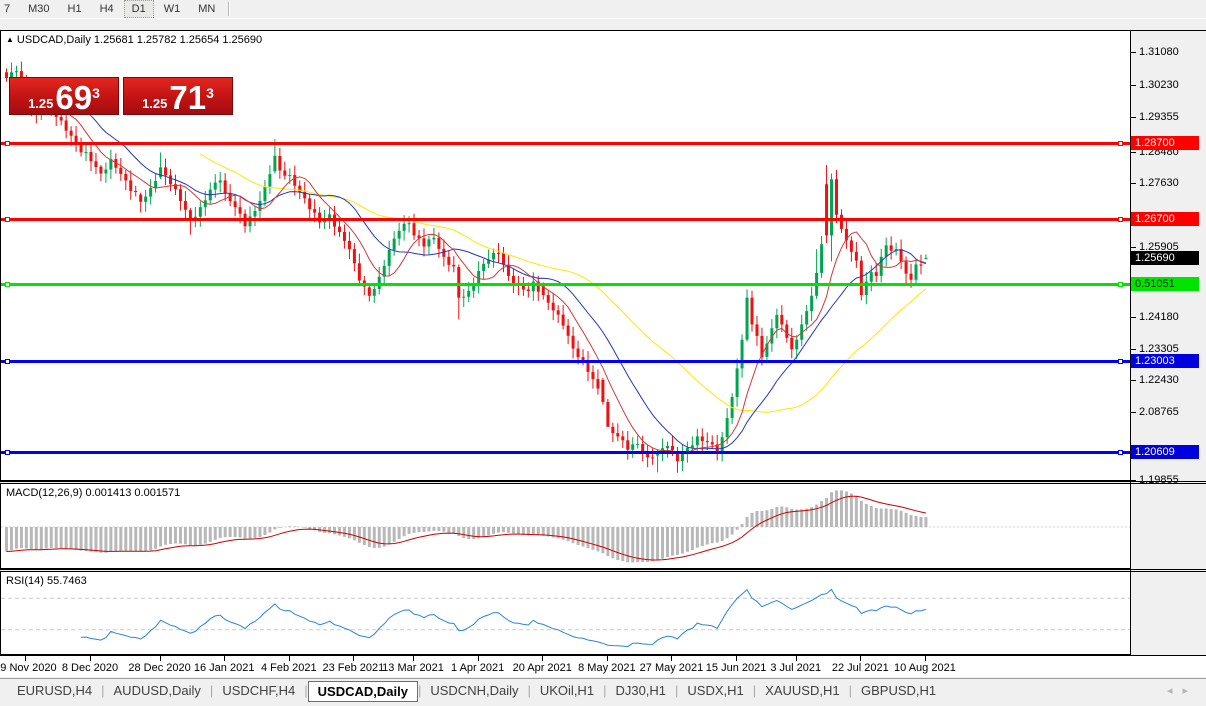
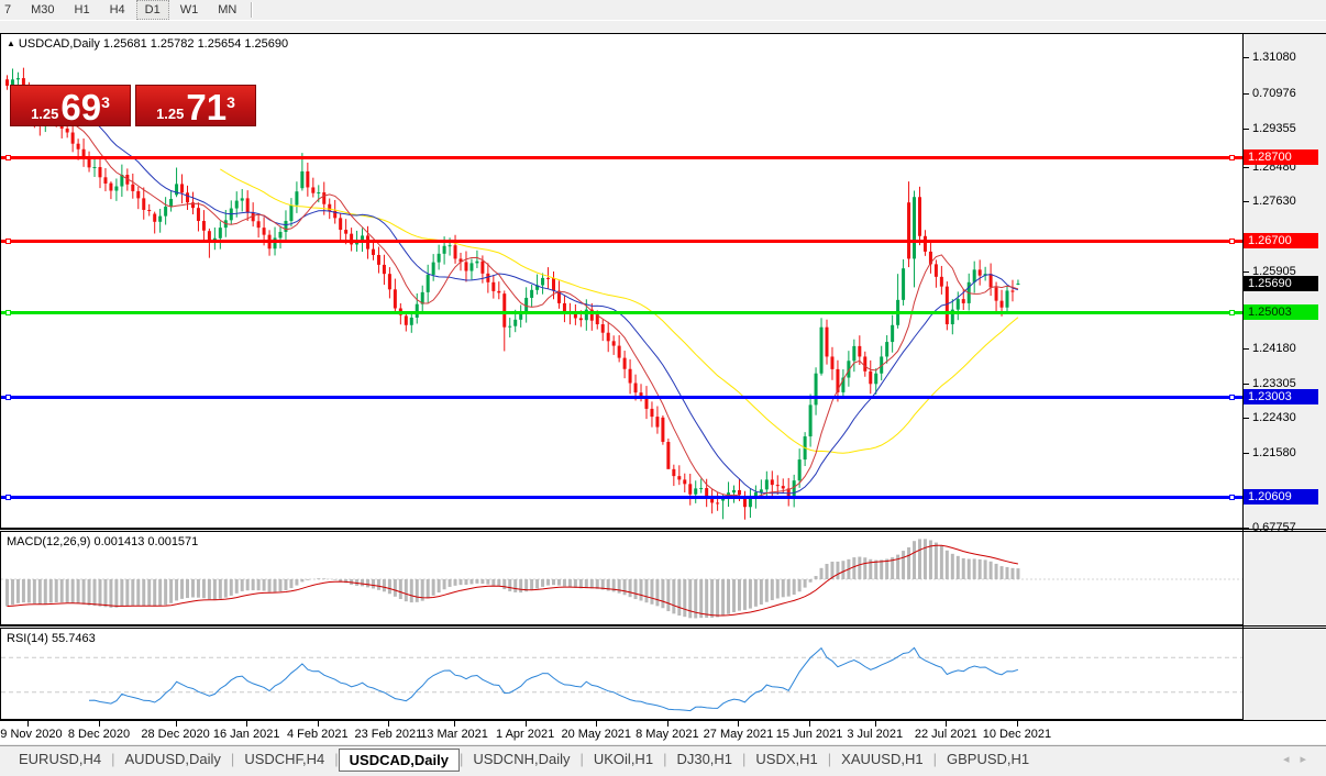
  7
  M30
  H1
  H4
  D1
  W1
  MN
  ▲ USDCAD,Daily 1.25681 1.25782 1.25654 1.25690
  1.25
  69
  3
  1.25
  71
  3
  MACD(12,26,9) 0.001413 0.001571
  RSI(14) 55.7463
  9 Nov 2020
  8 Dec 2020
  28 Dec 2020
  16 Jan 2021
  4 Feb 2021
  23 Feb 2021
  13 Mar 2021
  1 Apr 2021
- 20 Apr 2021
+ 20 May 2021
  8 May 2021
  27 May 2021
  15 Jun 2021
  3 Jul 2021
  22 Jul 2021
- 10 Aug 2021
+ 10 Dec 2021
  1.31080
- 1.30230
+ 0.70976
  1.29355
  1.28480
  1.27630
  1.25905
  1.24180
  1.23305
  1.22430
- 2.08765
+ 1.21580
- 1.19855
+ 0.67757
  1.28700
  1.26700
  1.25690
- 0.51051
+ 1.25003
  1.23003
  1.20609
  EURUSD,H4
  |
  AUDUSD,Daily
  |
  USDCHF,H4
  |
  USDCAD,Daily
  |
  USDCNH,Daily
  |
  UKOil,H1
  |
  DJ30,H1
  |
  USDX,H1
  |
  XAUUSD,H1
  |
  GBPUSD,H1
  ◂▸
